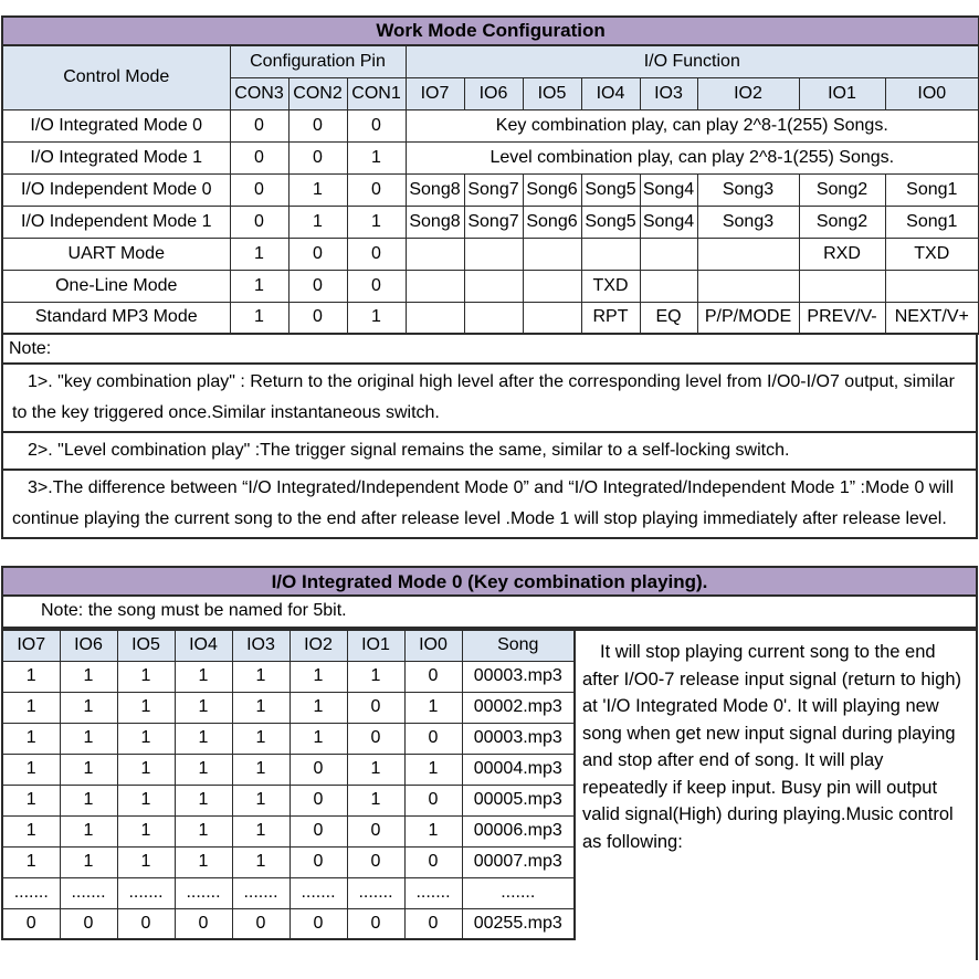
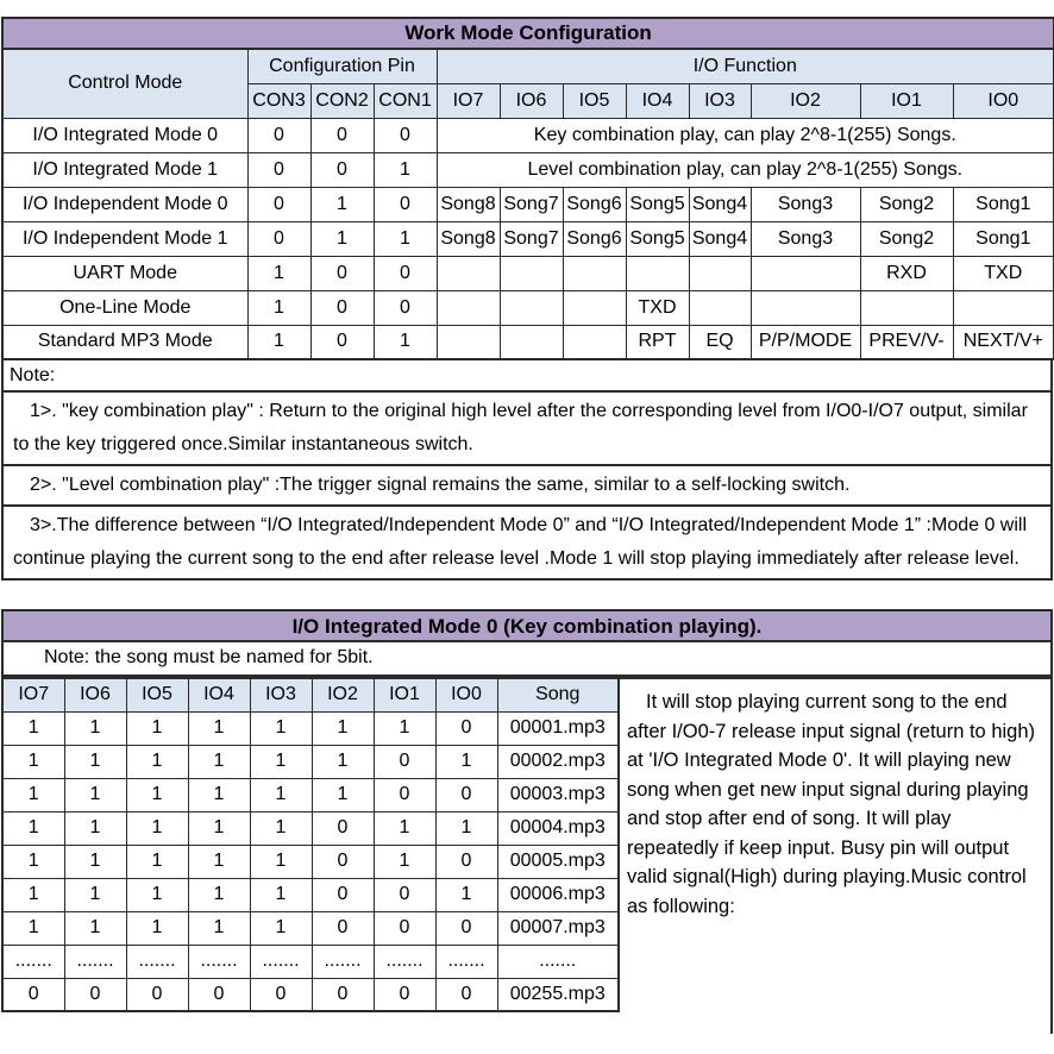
  Work Mode Configuration
  Control Mode	Configuration Pin	I/O Function
  CON3	CON2	CON1	IO7	IO6	IO5	IO4	IO3	IO2	IO1	IO0
  I/O Integrated Mode 0	0	0	0	Key combination play, can play 2^8-1(255) Songs.
  I/O Integrated Mode 1	0	0	1	Level combination play, can play 2^8-1(255) Songs.
  I/O Independent Mode 0	0	1	0	Song8	Song7	Song6	Song5	Song4	Song3	Song2	Song1
  I/O Independent Mode 1	0	1	1	Song8	Song7	Song6	Song5	Song4	Song3	Song2	Song1
  UART Mode	1	0	0							RXD	TXD
  One-Line Mode	1	0	0				TXD
  Standard MP3 Mode	1	0	1				RPT	EQ	P/P/MODE	PREV/V-	NEXT/V+
  Note:
  1>. "key combination play" : Return to the original high level after the corresponding level from I/O0-I/O7 output, similar to the key triggered once.Similar instantaneous switch.
  2>. "Level combination play" :The trigger signal remains the same, similar to a self-locking switch.
  3>.The difference between “I/O Integrated/Independent Mode 0” and “I/O Integrated/Independent Mode 1” :Mode 0 will continue playing the current song to the end after release level .Mode 1 will stop playing immediately after release level.
  I/O Integrated Mode 0 (Key combination playing).
  Note: the song must be named for 5bit.
  IO7	IO6	IO5	IO4	IO3	IO2	IO1	IO0	Song
- 1	1	1	1	1	1	1	0	00003.mp3
+ 1	1	1	1	1	1	1	0	00001.mp3
  1	1	1	1	1	1	0	1	00002.mp3
  1	1	1	1	1	1	0	0	00003.mp3
  1	1	1	1	1	0	1	1	00004.mp3
  1	1	1	1	1	0	1	0	00005.mp3
  1	1	1	1	1	0	0	1	00006.mp3
  1	1	1	1	1	0	0	0	00007.mp3
  .......	.......	.......	.......	.......	.......	.......	.......	.......
  0	0	0	0	0	0	0	0	00255.mp3
  It will stop playing current song to the end after I/O0-7 release input signal (return to high) at 'I/O Integrated Mode 0'. It will playing new song when get new input signal during playing and stop after end of song. It will play repeatedly if keep input. Busy pin will output valid signal(High) during playing.Music control as following:
